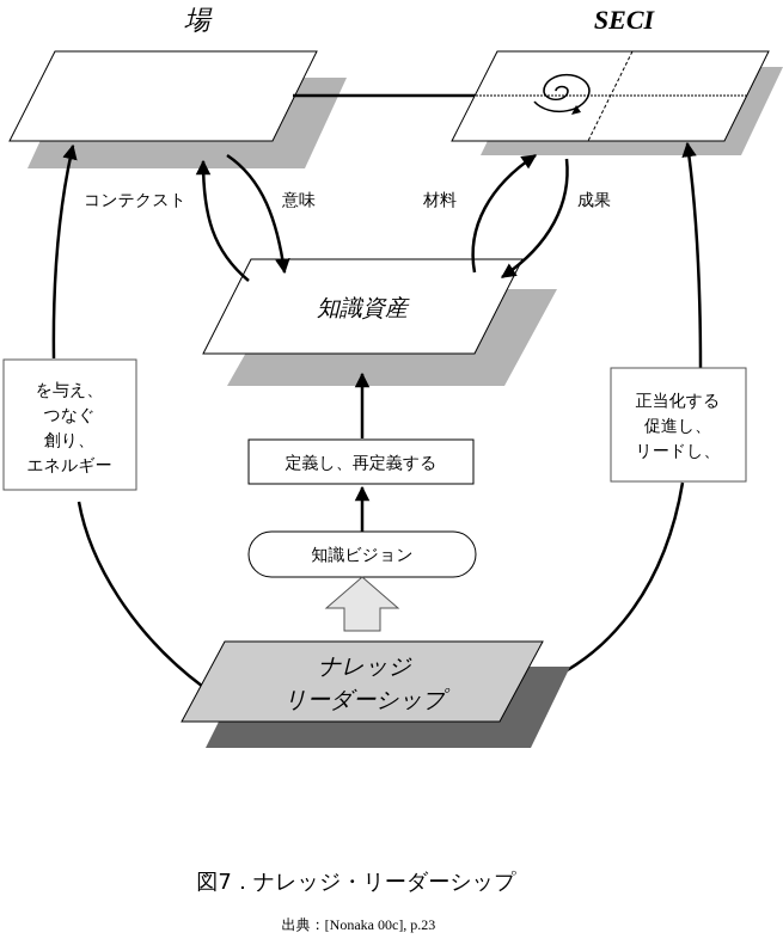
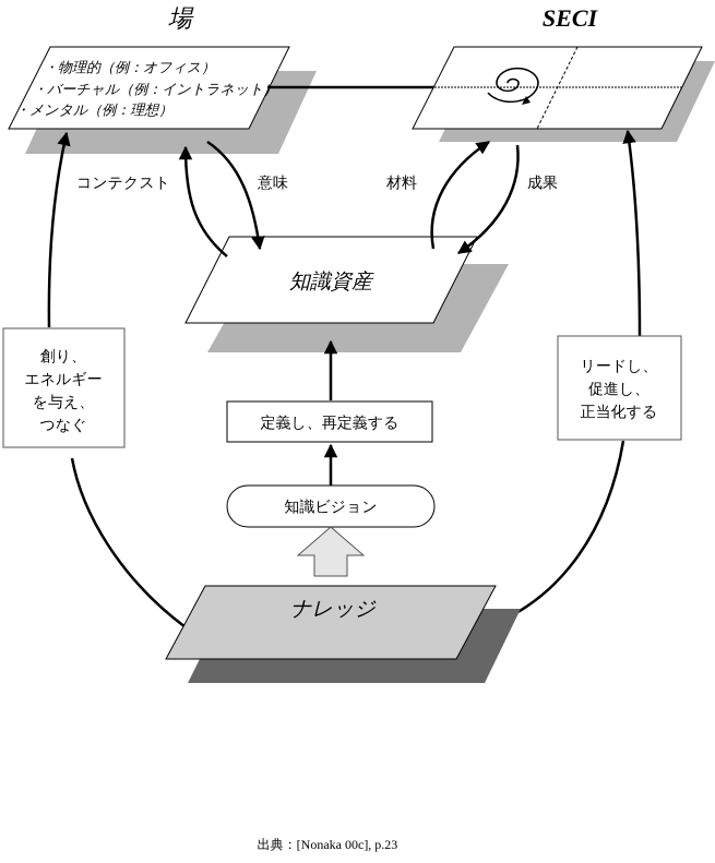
  場
+ ・物理的（例：オフィス）
+ ・バーチャル（例：イントラネット）
+ ・メンタル（例：理想）
  SECI
  知識資産
  コンテクスト
  意味
  材料
  成果
- を与え、
+ 創り、
- つなぐ
+ エネルギー
- 創り、
+ を与え、
- エネルギー
+ つなぐ
- 正当化する
+ リードし、
  促進し、
- リードし、
+ 正当化する
  定義し、再定義する
  知識ビジョン
  ナレッジ
- リーダーシップ
- 図7．ナレッジ・リーダーシップ
  出典：[Nonaka 00c], p.23
